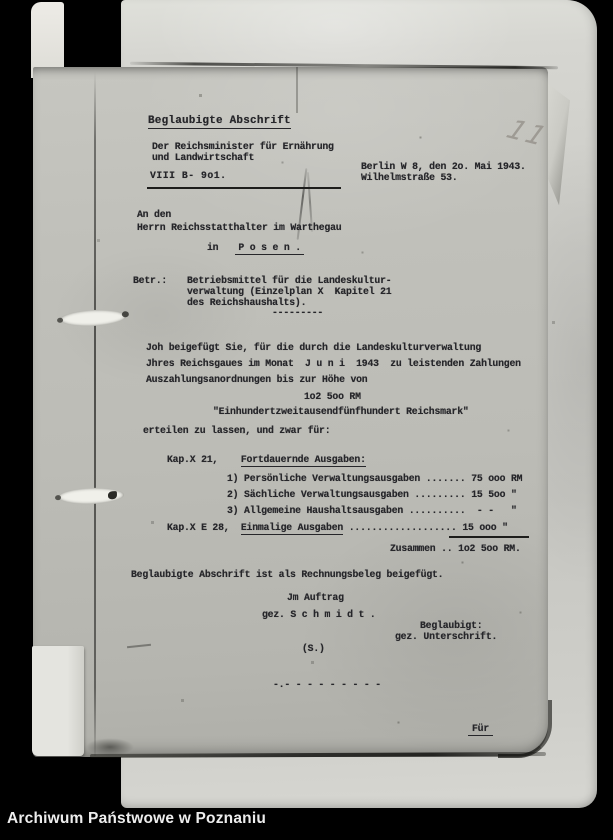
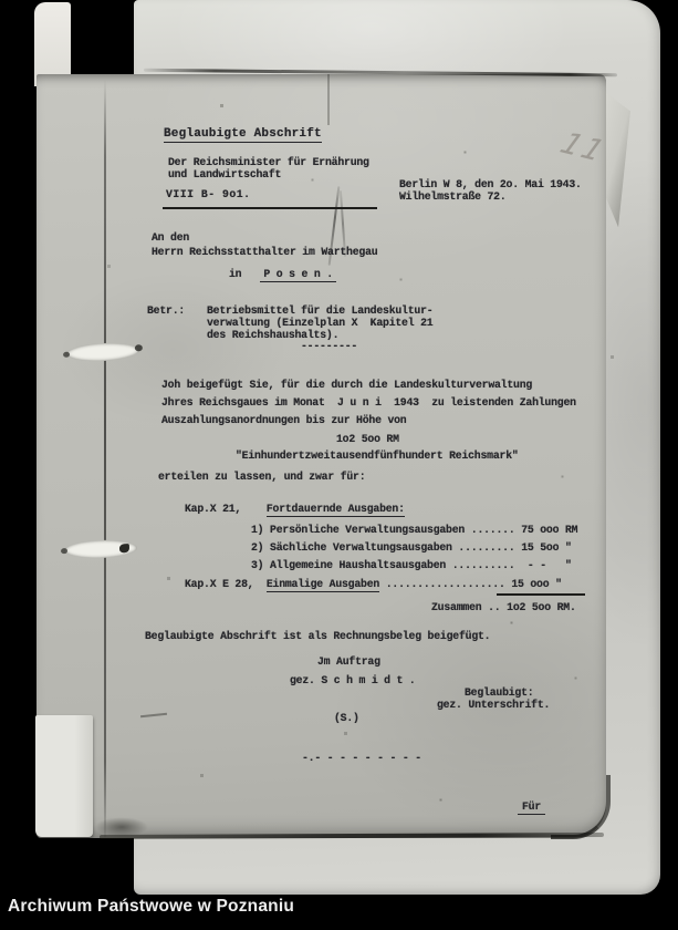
  Beglaubigte Abschrift
  Der Reichsminister für Ernährung
  und Landwirtschaft
  VIII B- 9o1.
  Berlin W 8, den 2o. Mai 1943.
- Wilhelmstraße 53.
+ Wilhelmstraße 72.
  An den
  Herrn Reichsstatthalter im Warthegau
  in P o s e n .
  Betr.:
  Betriebsmittel für die Landeskultur-
  verwaltung (Einzelplan X Kapitel 21
  des Reichshaushalts).
  ---------
  Joh beigefügt Sie, für die durch die Landeskulturverwaltung
  Jhres Reichsgaues im Monat J u n i 1943 zu leistenden Zahlungen
  Auszahlungsanordnungen bis zur Höhe von
  1o2 5oo RM
  "Einhundertzweitausendfünfhundert Reichsmark"
  erteilen zu lassen, und zwar für:
  Kap.X 21, Fortdauernde Ausgaben:
  1) Persönliche Verwaltungsausgaben ....... 75 ooo RM
  2) Sächliche Verwaltungsausgaben ......... 15 5oo "
  3) Allgemeine Haushaltsausgaben .......... - - "
  Kap.X E 28, Einmalige Ausgaben ................... 15 ooo "
  Zusammen .. 1o2 5oo RM.
  Beglaubigte Abschrift ist als Rechnungsbeleg beigefügt.
  Jm Auftrag
  gez. S c h m i d t .
  Beglaubigt:
  gez. Unterschrift.
  (S.)
  -.- - - - - - - - -
  Für
  Archiwum Państwowe w Poznaniu
